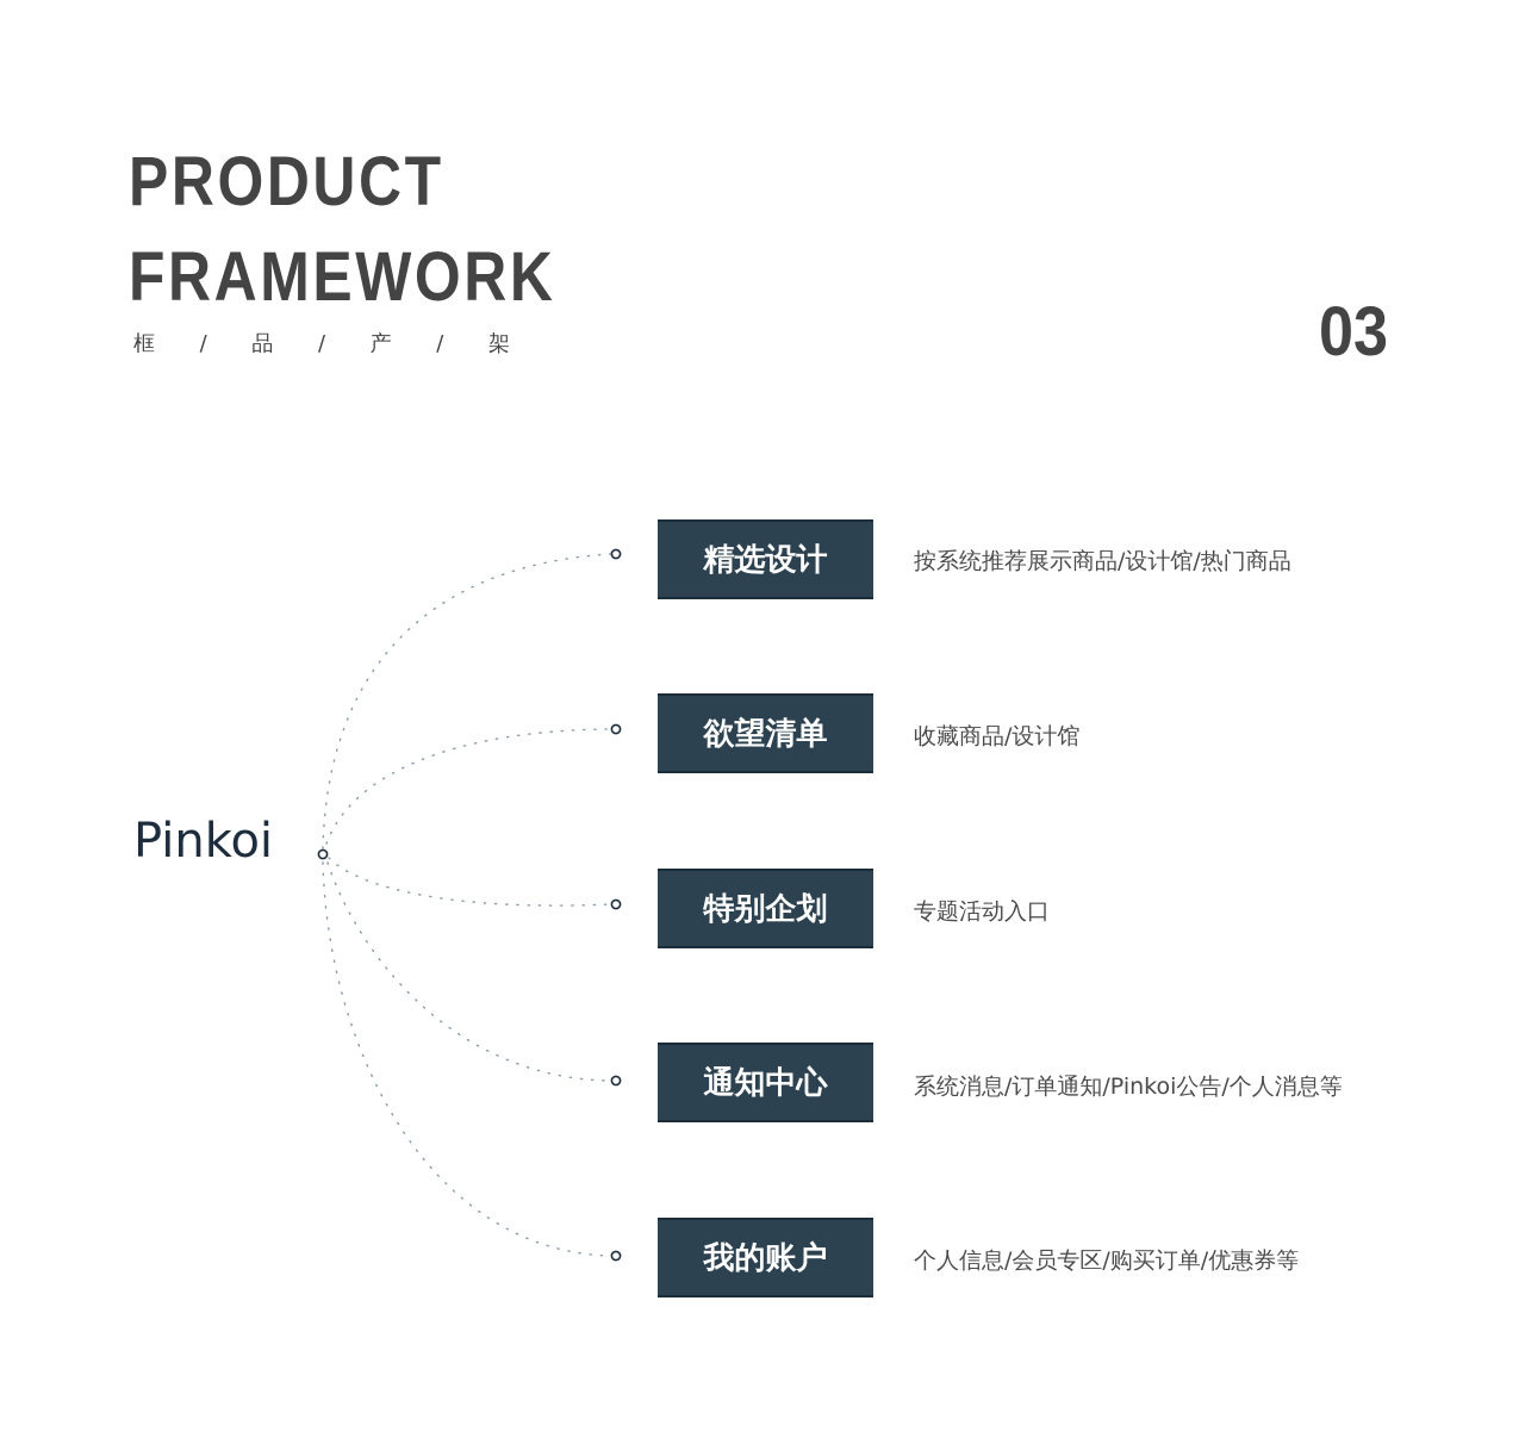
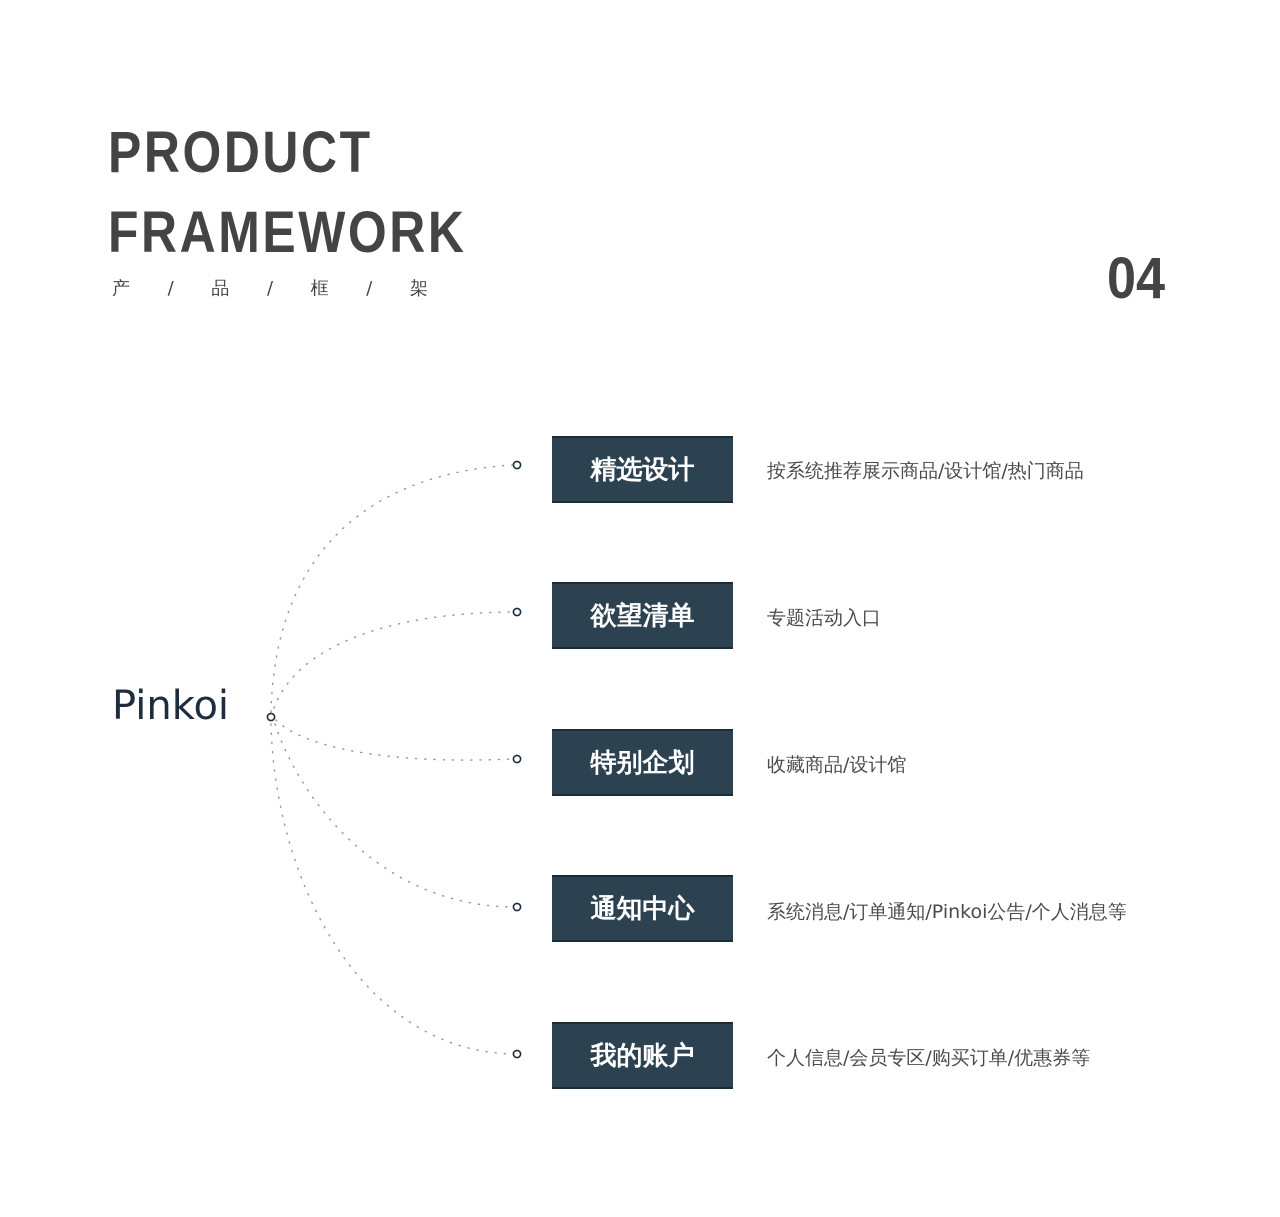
  PRODUCT
  FRAMEWORK
- 框
+ 产
  /
  品
  /
- 产
+ 框
  /
  架
- 03
+ 04
  Pinkoi
  精选设计
  按系统推荐展示商品/设计馆/热门商品
  欲望清单
- 收藏商品/设计馆
+ 专题活动入口
  特别企划
- 专题活动入口
+ 收藏商品/设计馆
  通知中心
  系统消息/订单通知/Pinkoi公告/个人消息等
  我的账户
  个人信息/会员专区/购买订单/优惠券等
